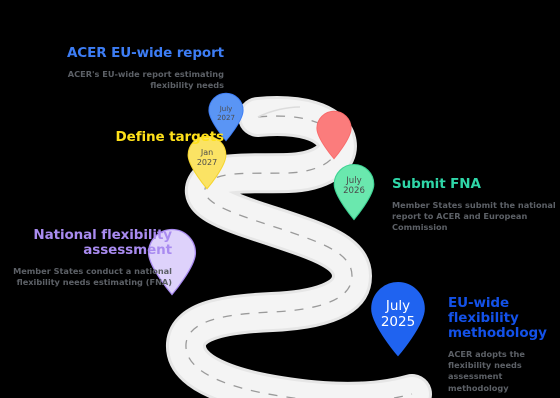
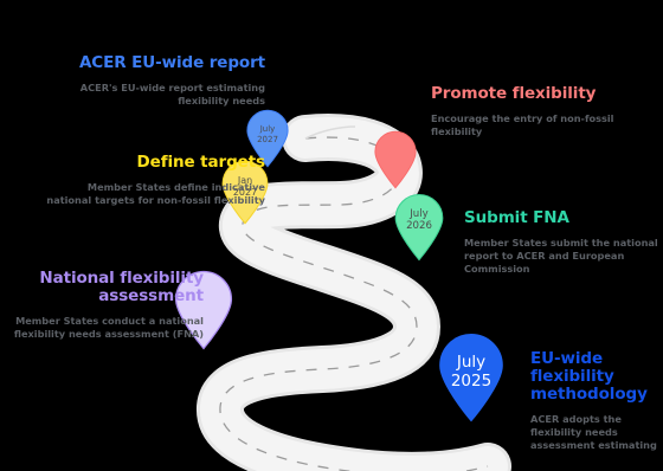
  July
  2027
  Jan
  2027
  July
  2026
  July
  2025
  ACER EU-wide report
  ACER's EU-wide report estimating flexibility needs
  Define targets
+ Member States define indicative national targets for non-fossil flexibility
  National flexibility assessment
- Member States conduct a national flexibility needs estimating (FNA)
+ Member States conduct a national flexibility needs assessment (FNA)
+ Promote flexibility
+ Encourage the entry of non-fossil flexibility
  Submit FNA
  Member States submit the national report to ACER and European Commission
  EU-wide flexibility methodology
- ACER adopts the flexibility needs assessment methodology
+ ACER adopts the flexibility needs assessment estimating
